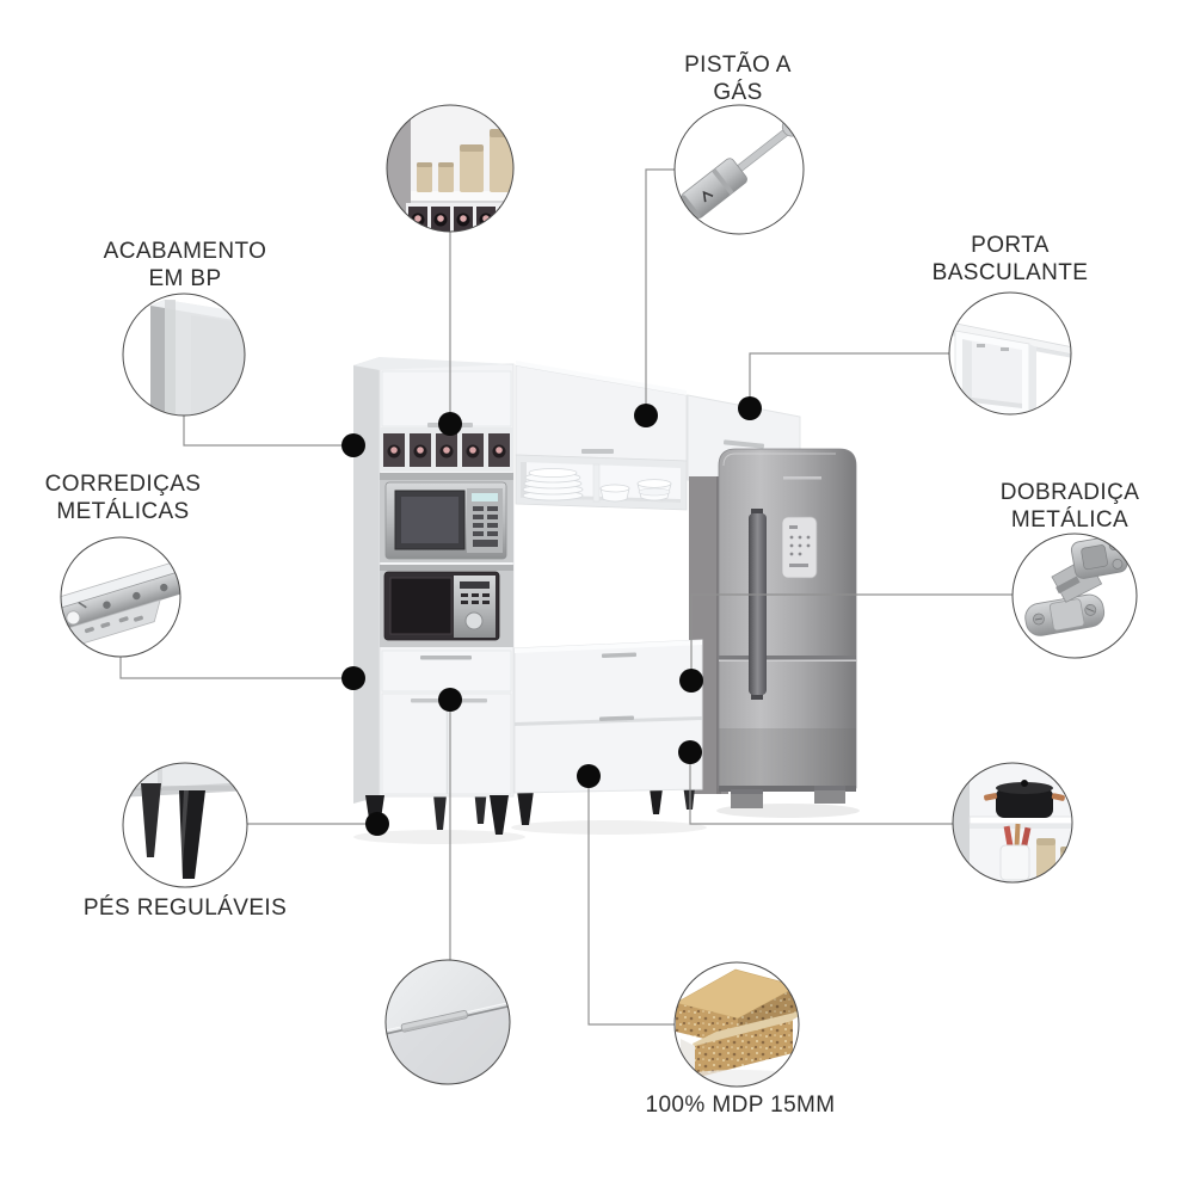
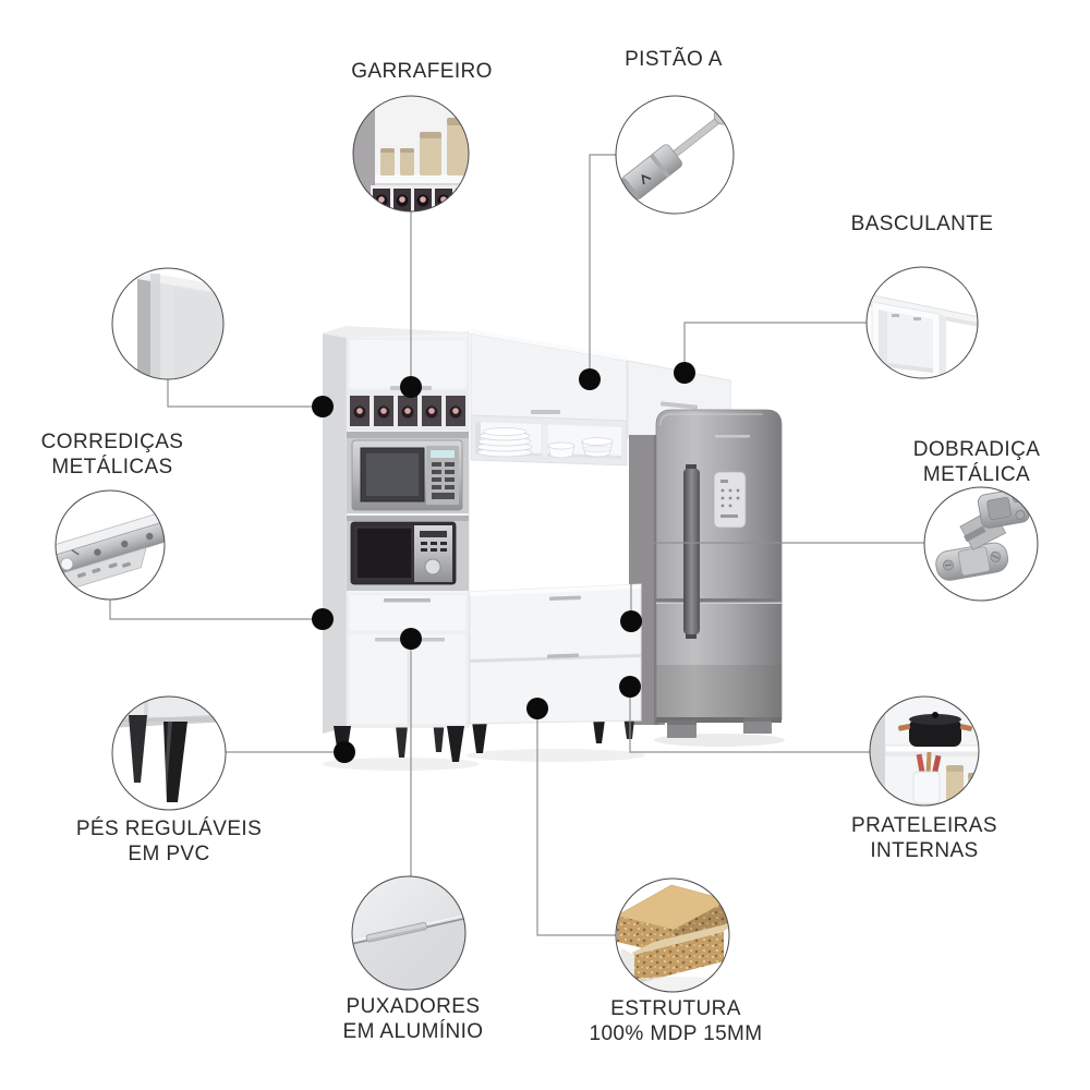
+ GARRAFEIRO
  PISTÃO A
- GÁS
- ACABAMENTO
- EM BP
- PORTA
  BASCULANTE
  CORREDIÇAS
  METÁLICAS
  DOBRADIÇA
  METÁLICA
  PÉS REGULÁVEIS
+ EM PVC
+ PRATELEIRAS
+ INTERNAS
+ PUXADORES
+ EM ALUMÍNIO
+ ESTRUTURA
  100% MDP 15MM
